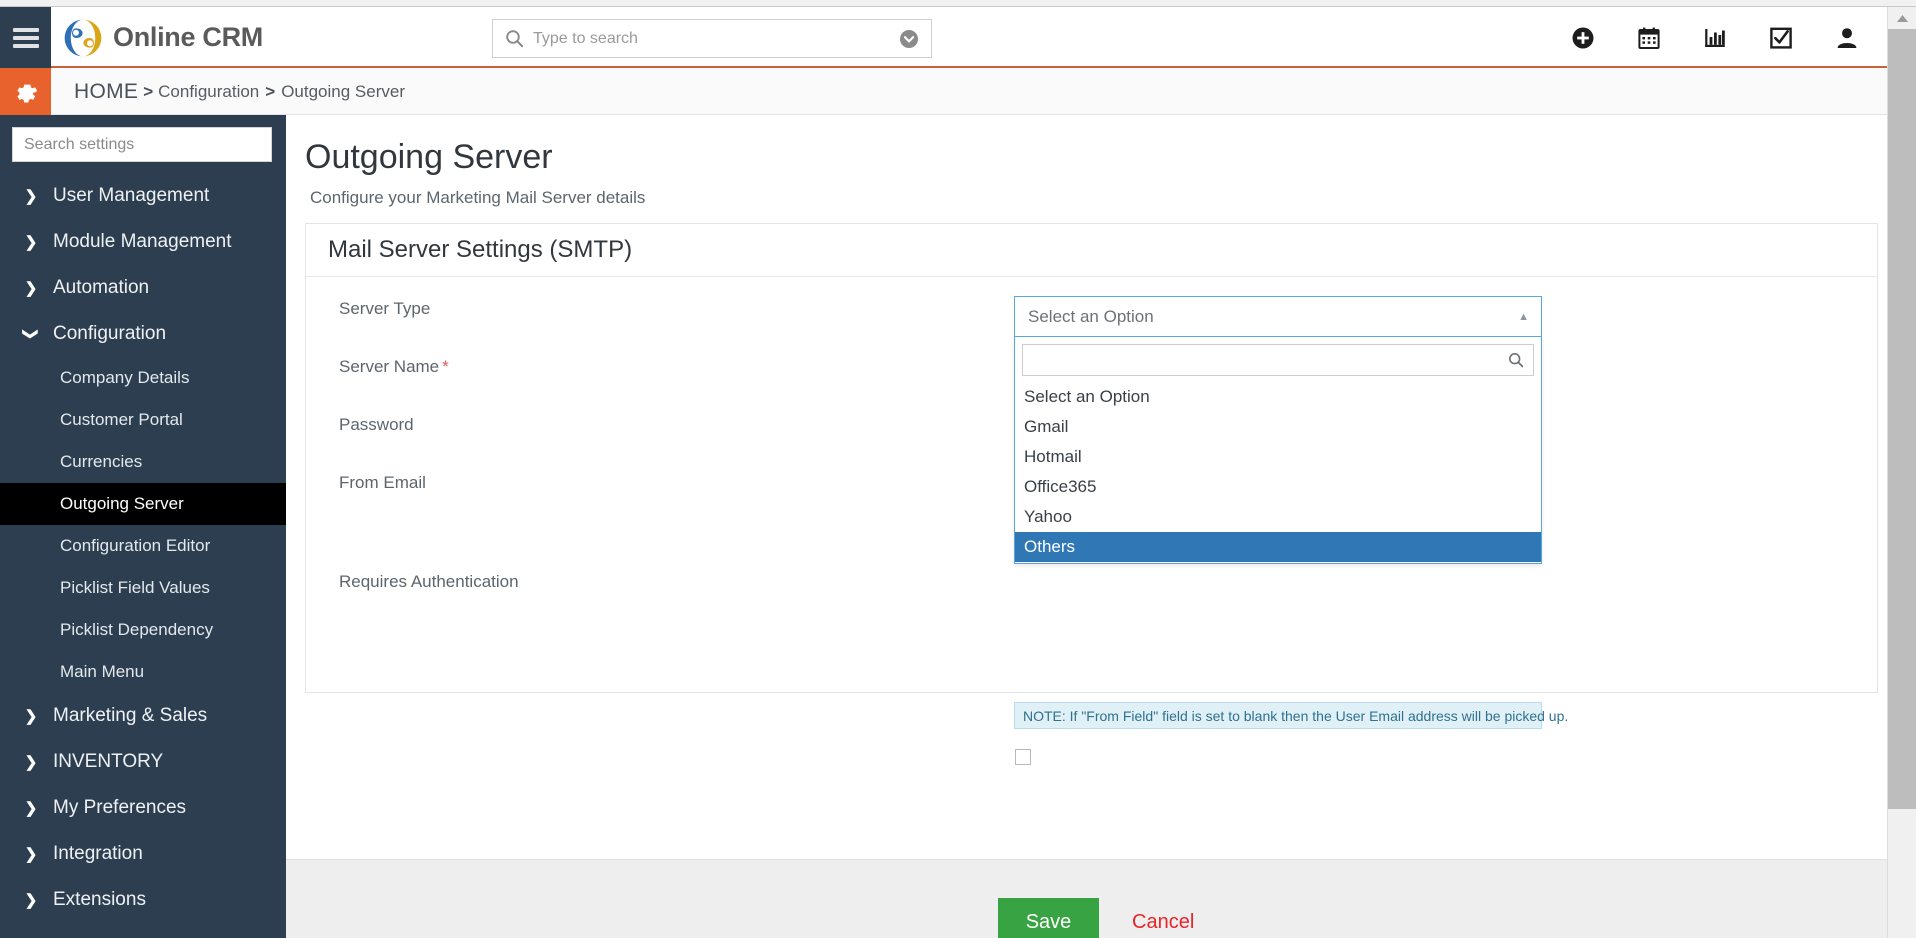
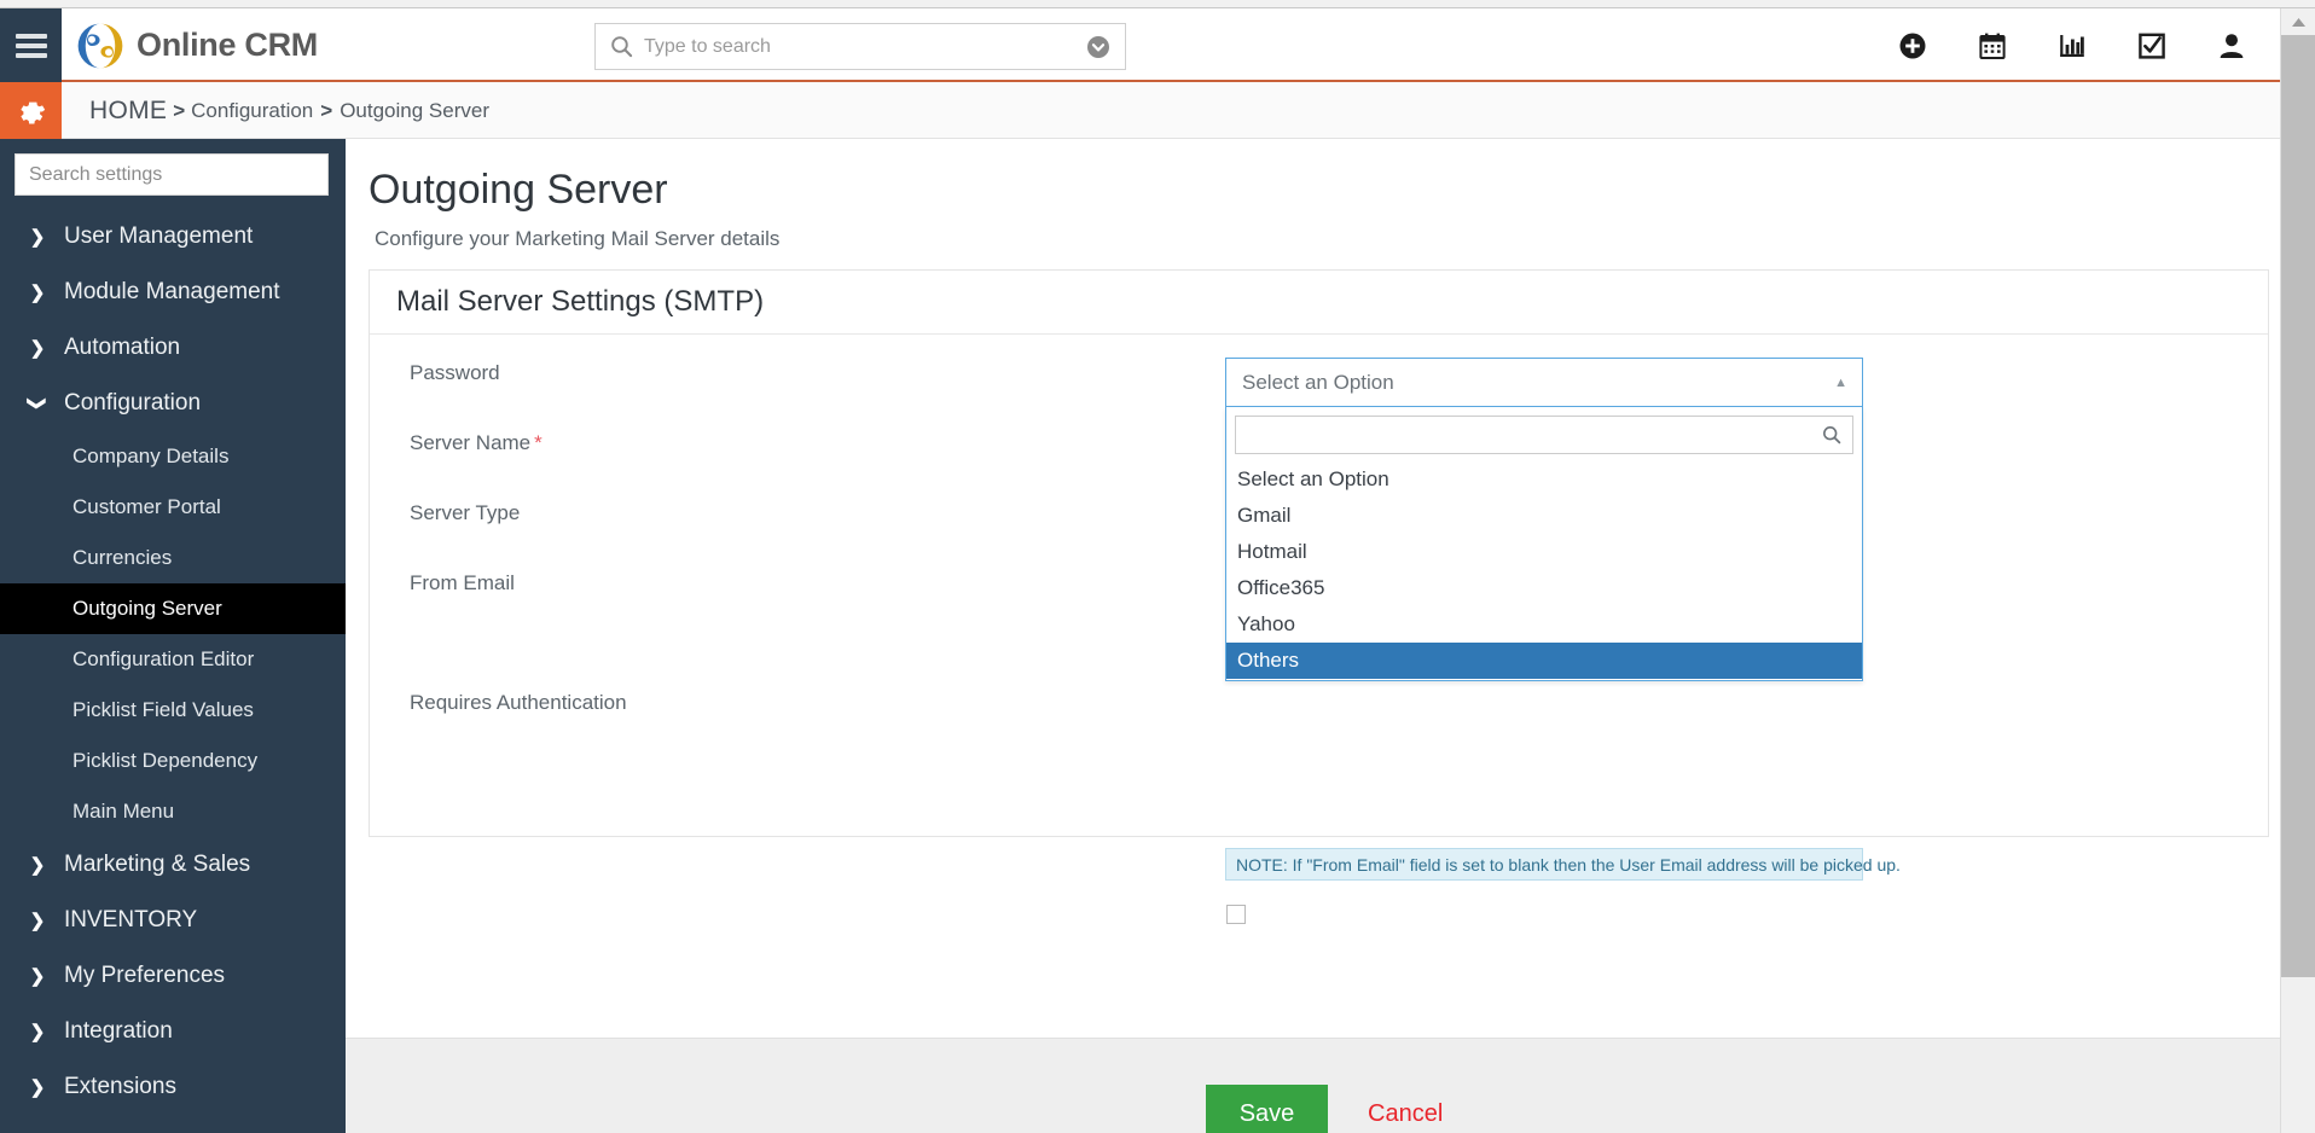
  Online CRM
  Type to search
  HOME
  >
  Configuration
  >
  Outgoing Server
  Search settings
  ❯
  User Management
  ❯
  Module Management
  ❯
  Automation
  Configuration
  Company Details
  Customer Portal
  Currencies
  Outgoing Server
  Configuration Editor
  Picklist Field Values
  Picklist Dependency
  Main Menu
  ❯
  Marketing & Sales
  ❯
  INVENTORY
  ❯
  My Preferences
  ❯
  Integration
  ❯
  Extensions
  Outgoing Server
  Configure your Marketing Mail Server details
  Mail Server Settings (SMTP)
- Server Type
+ Password
  Server Name *
- Password
+ Server Type
  From Email
  Requires Authentication
  Select an Option
  ▲
  Select an Option
  Gmail
  Hotmail
  Office365
  Yahoo
  Others
- NOTE: If "From Field" field is set to blank then the User Email address will be picked up.
+ NOTE: If "From Email" field is set to blank then the User Email address will be picked up.
  Save
  Cancel
